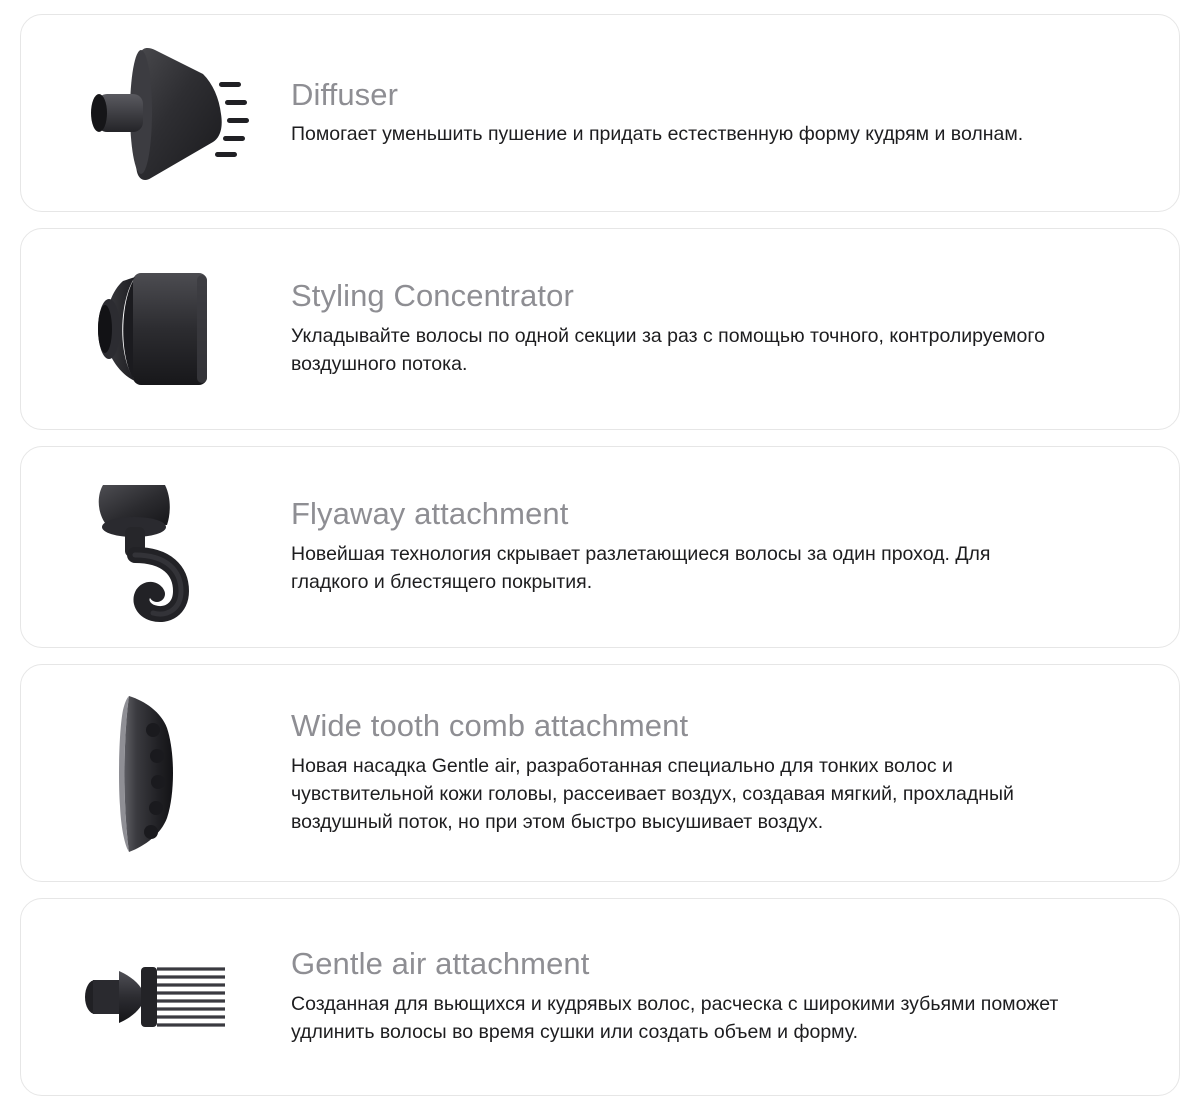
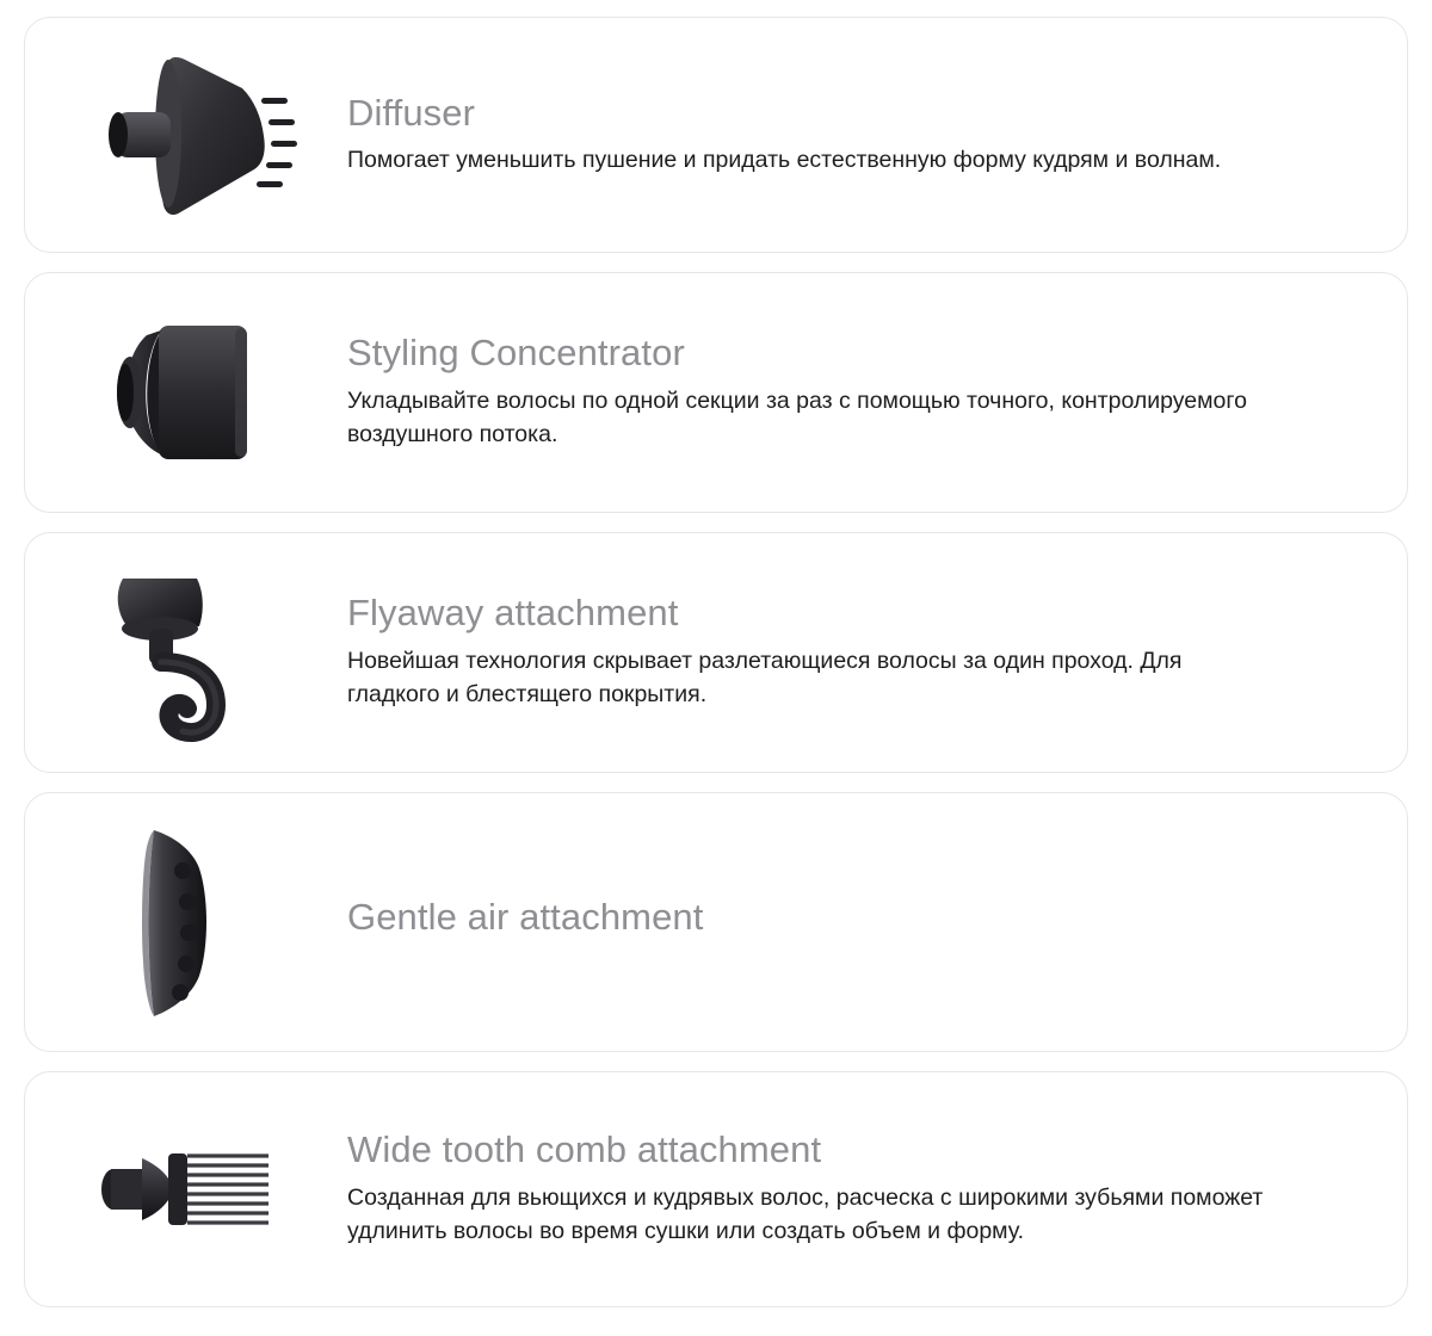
  Diffuser
  Помогает уменьшить пушение и придать естественную форму кудрям и волнам.
  Styling Concentrator
  Укладывайте волосы по одной секции за раз с помощью точного, контролируемого воздушного потока.
  Flyaway attachment
  Новейшая технология скрывает разлетающиеся волосы за один проход. Для гладкого и блестящего покрытия.
- Wide tooth comb attachment
+ Gentle air attachment
- Новая насадка Gentle air, разработанная специально для тонких волос и чувствительной кожи головы, рассеивает воздух, создавая мягкий, прохладный воздушный поток, но при этом быстро высушивает воздух.
- Gentle air attachment
+ Wide tooth comb attachment
  Созданная для вьющихся и кудрявых волос, расческа с широкими зубьями поможет удлинить волосы во время сушки или создать объем и форму.
